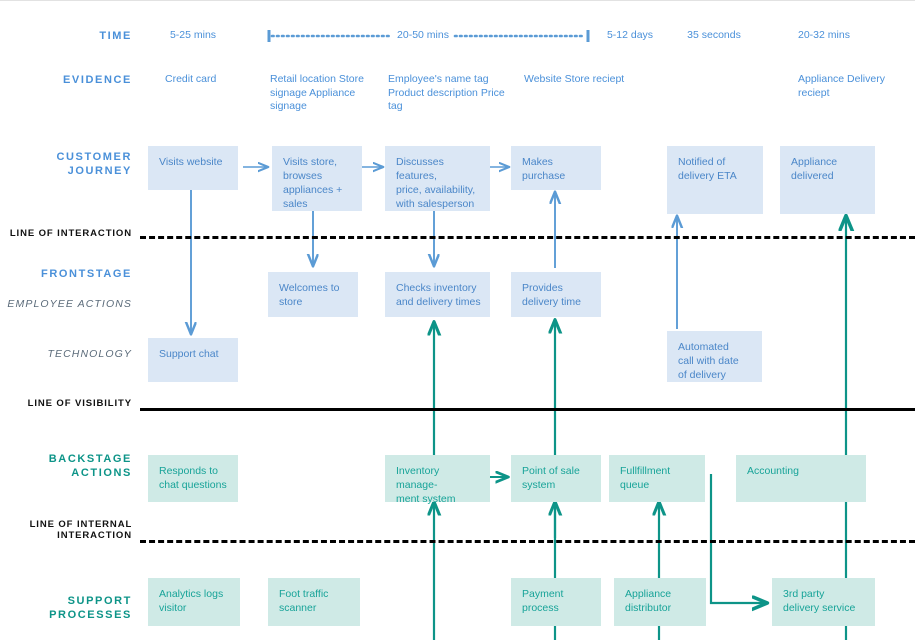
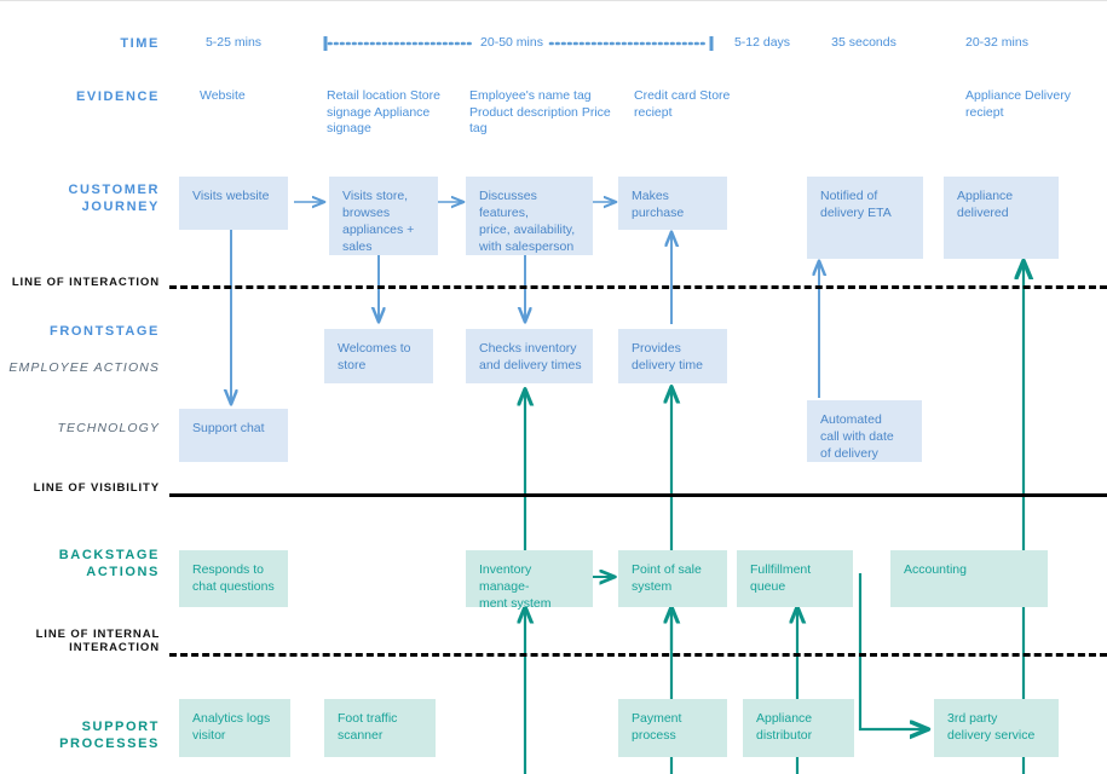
  TIME
  EVIDENCE
  CUSTOMER JOURNEY
  LINE OF INTERACTION
  FRONTSTAGE
  EMPLOYEE ACTIONS
  TECHNOLOGY
  LINE OF VISIBILITY
  BACKSTAGE ACTIONS
  LINE OF INTERNAL INTERACTION
  SUPPORT PROCESSES
  5-25 mins
  20-50 mins
  5-12 days
  35 seconds
  20-32 mins
- Credit card
+ Website
  Retail location Store signage Appliance signage
  Employee's name tag Product description Price tag
- Website Store reciept
+ Credit card Store reciept
  Appliance Delivery reciept
  Visits website
  Visits store,
  browses
  appliances +
  sales
  Discusses features,
  price, availability,
  with salesperson
  Makes purchase
  Notified of
  delivery ETA
  Appliance
  delivered
  Welcomes to
  store
  Checks inventory
  and delivery times
  Provides
  delivery time
  Support chat
  Automated
  call with date
  of delivery
  Responds to
  chat questions
  Inventory manage-
  ment system
  Point of sale
  system
  Fullfillment
  queue
  Accounting
  Analytics logs
  visitor
  Foot traffic
  scanner
  Payment
  process
  Appliance
  distributor
  3rd party
  delivery service
